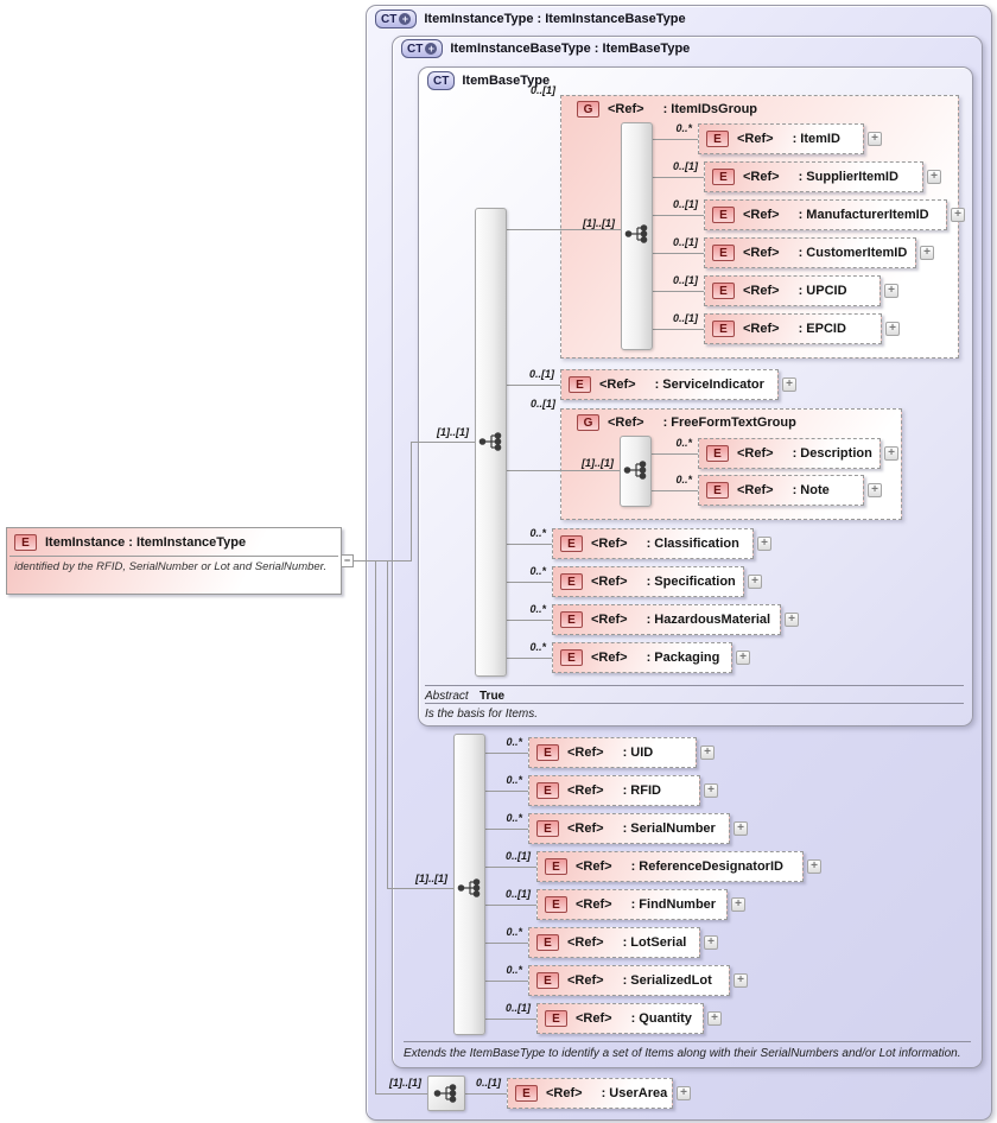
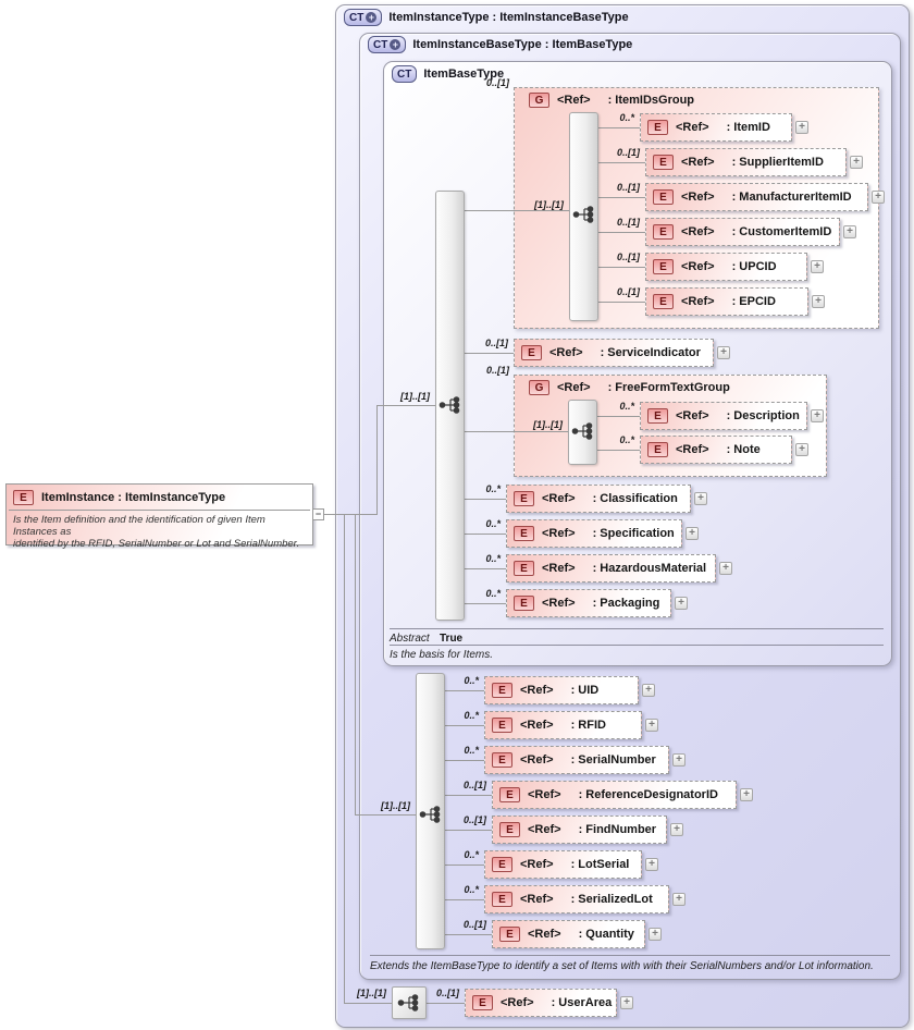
  CT
  +
  ItemInstanceType : ItemInstanceBaseType
  CT
  +
  ItemInstanceBaseType : ItemBaseType
  CT
  ItemBaseType
  G
  <Ref>
  : ItemIDsGroup
  G
  <Ref>
  : FreeFormTextGroup
  [1]..[1]
  0..[1]
  [1]..[1]
  0..[1]
  [1]..[1]
  [1]..[1]
  [1]..[1]
  0..[1]
  0..*
  0..[1]
  0..[1]
  0..[1]
  0..[1]
  0..[1]
  0..[1]
  0..*
  0..*
  0..*
  0..*
  0..*
  0..*
  0..*
  0..*
  0..*
  0..[1]
  0..[1]
  0..*
  0..*
  0..[1]
  E
  <Ref>
  : ItemID
  +
  E
  <Ref>
  : SupplierItemID
  +
  E
  <Ref>
  : ManufacturerItemID
  +
  E
  <Ref>
  : CustomerItemID
  +
  E
  <Ref>
  : UPCID
  +
  E
  <Ref>
  : EPCID
  +
  E
  <Ref>
  : ServiceIndicator
  +
  E
  <Ref>
  : Description
  +
  E
  <Ref>
  : Note
  +
  E
  <Ref>
  : Classification
  +
  E
  <Ref>
  : Specification
  +
  E
  <Ref>
  : HazardousMaterial
  +
  E
  <Ref>
  : Packaging
  +
  Abstract
  True
  Is the basis for Items.
  E
  <Ref>
  : UID
  +
  E
  <Ref>
  : RFID
  +
  E
  <Ref>
  : SerialNumber
  +
  E
  <Ref>
  : ReferenceDesignatorID
  +
  E
  <Ref>
  : FindNumber
  +
  E
  <Ref>
  : LotSerial
  +
  E
  <Ref>
  : SerializedLot
  +
  E
  <Ref>
  : Quantity
  +
- Extends the ItemBaseType to identify a set of Items along with their SerialNumbers and/or Lot information.
+ Extends the ItemBaseType to identify a set of Items with with their SerialNumbers and/or Lot information.
  E
  <Ref>
  : UserArea
  +
  E
  ItemInstance : ItemInstanceType
+ Is the Item definition and the identification of given Item Instances as
  identified by the RFID, SerialNumber or Lot and SerialNumber.
  −
